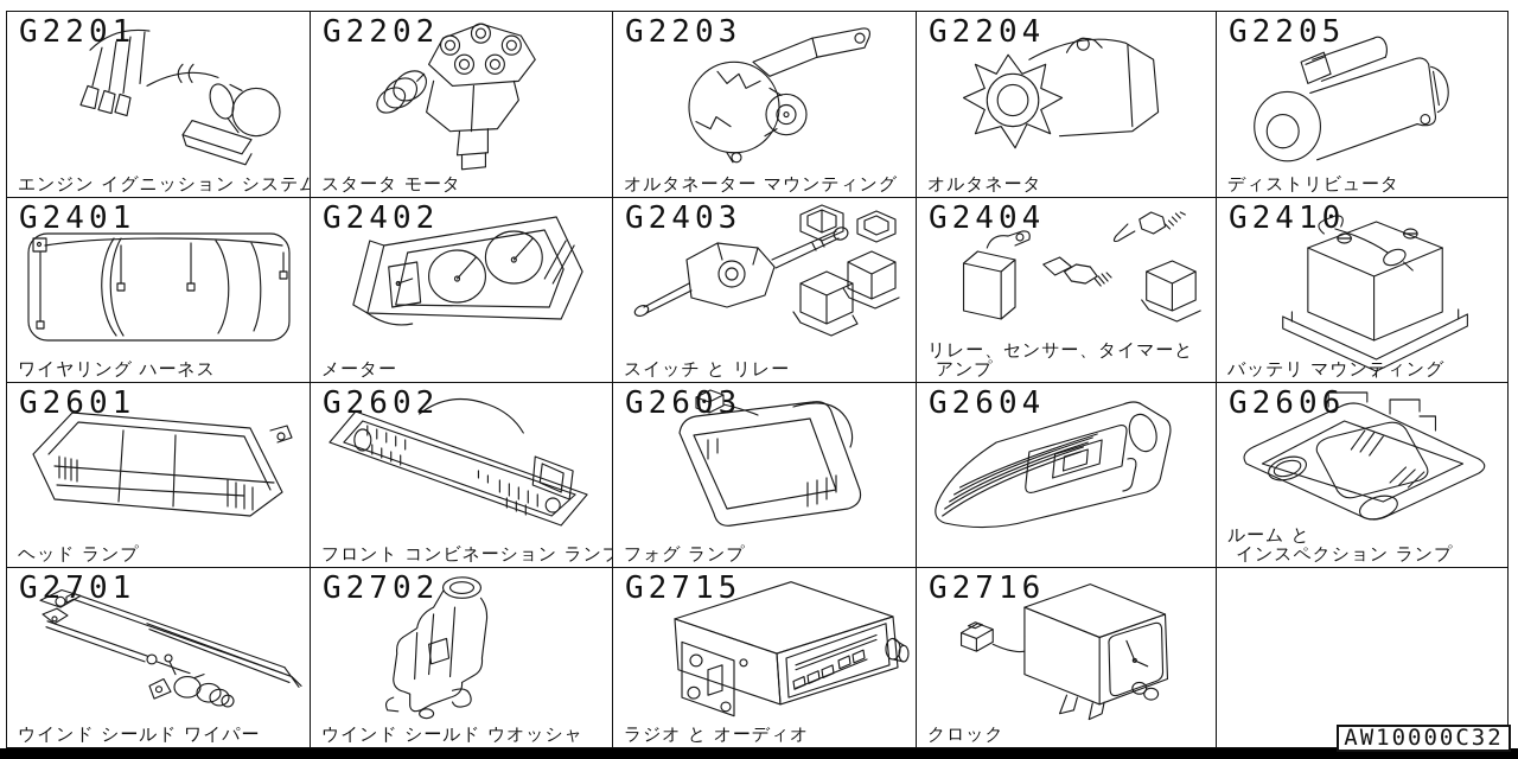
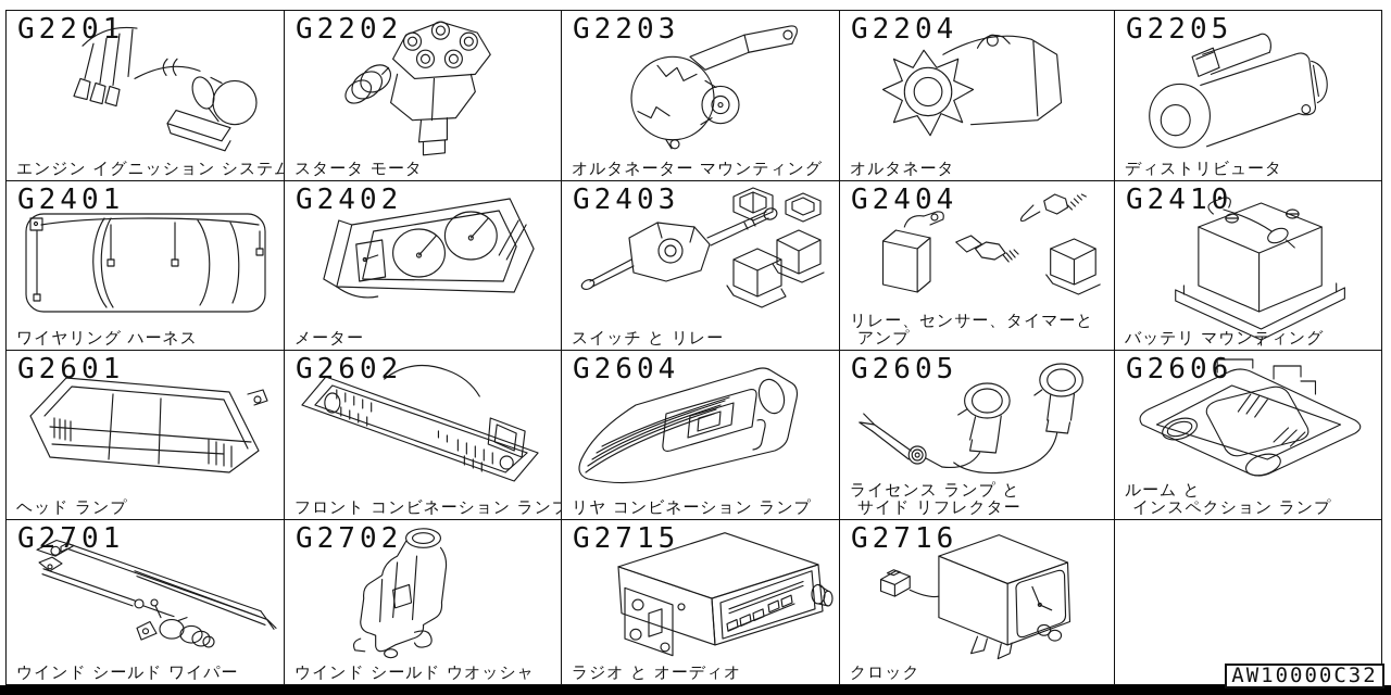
  G2201
  エンジン イグニッション システム
  G2202
  スタータ モータ
  G2203
  オルタネーター マウンティング
  G2204
  オルタネータ
  G2205
  ディストリビュータ
  G2401
  ワイヤリング ハーネス
  G2402
  メーター
  G2403
  スイッチ と リレー
  G2404
  リレー、センサー、タイマーと
  アンプ
  G2410
  バッテリ マウンティング
  G2601
  ヘッド ランプ
  G2602
  フロント コンビネーション ランプ
- G2603
- フォグ ランプ
  G2604
+ リヤ コンビネーション ランプ
+ G2605
+ ライセンス ランプ と
+ サイド リフレクター
  G2606
  ルーム と
  インスペクション ランプ
  G2701
  ウインド シールド ワイパー
  G2702
  ウインド シールド ウオッシャ
  G2715
  ラジオ と オーディオ
  G2716
  クロック
  AW10000C32
